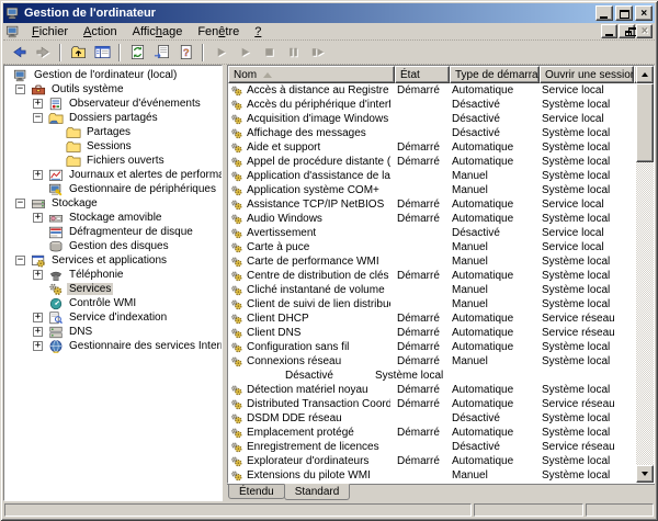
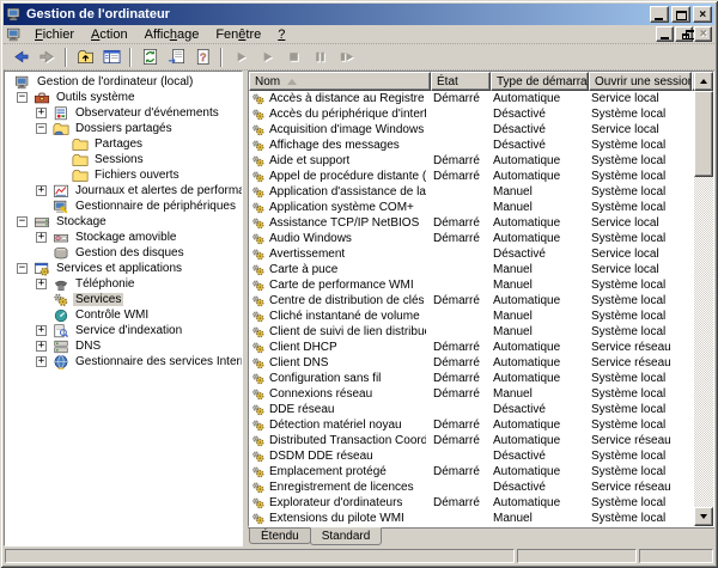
  Gestion de l'ordinateur
  ×
  Fichier
  Action
  Affichage
  Fenêtre
  ?
  ×
  ?
  Gestion de l'ordinateur (local)
  −
  Outils système
  +
  Observateur d'événements
  −
  Dossiers partagés
  Partages
  Sessions
  Fichiers ouverts
  +
  Journaux et alertes de performa
  Gestionnaire de périphériques
  −
  Stockage
  +
  Stockage amovible
- Défragmenteur de disque
  Gestion des disques
  −
  Services et applications
  +
  Téléphonie
  Services
  Contrôle WMI
  +
  Service d'indexation
  +
  DNS
  +
  Gestionnaire des services Inter
  Nom
  État
  Type de démarra
  Ouvrir une sessio
  Accès à distance au Registre
  Démarré
  Automatique
  Service local
  Accès du périphérique d'interf
  Désactivé
  Système local
  Acquisition d'image Windows
  Désactivé
  Service local
  Affichage des messages
  Désactivé
  Système local
  Aide et support
  Démarré
  Automatique
  Système local
  Appel de procédure distante (
  Démarré
  Automatique
  Système local
  Application d'assistance de la
  Manuel
  Système local
  Application système COM+
  Manuel
  Système local
  Assistance TCP/IP NetBIOS
  Démarré
  Automatique
  Service local
  Audio Windows
  Démarré
  Automatique
  Système local
  Avertissement
  Désactivé
  Service local
  Carte à puce
  Manuel
  Service local
  Carte de performance WMI
  Manuel
  Système local
  Centre de distribution de clés
  Démarré
  Automatique
  Système local
  Cliché instantané de volume
  Manuel
  Système local
  Client de suivi de lien distribu
  Manuel
  Système local
  Client DHCP
  Démarré
  Automatique
  Service réseau
  Client DNS
  Démarré
  Automatique
  Service réseau
  Configuration sans fil
  Démarré
  Automatique
  Système local
  Connexions réseau
  Démarré
  Manuel
  Système local
+ DDE réseau
  Désactivé
  Système local
  Détection matériel noyau
  Démarré
  Automatique
  Système local
  Distributed Transaction Coord
  Démarré
  Automatique
  Service réseau
  DSDM DDE réseau
  Désactivé
  Système local
  Emplacement protégé
  Démarré
  Automatique
  Système local
  Enregistrement de licences
  Désactivé
  Service réseau
  Explorateur d'ordinateurs
  Démarré
  Automatique
  Système local
  Extensions du pilote WMI
  Manuel
  Système local
  Étendu
  Standard
